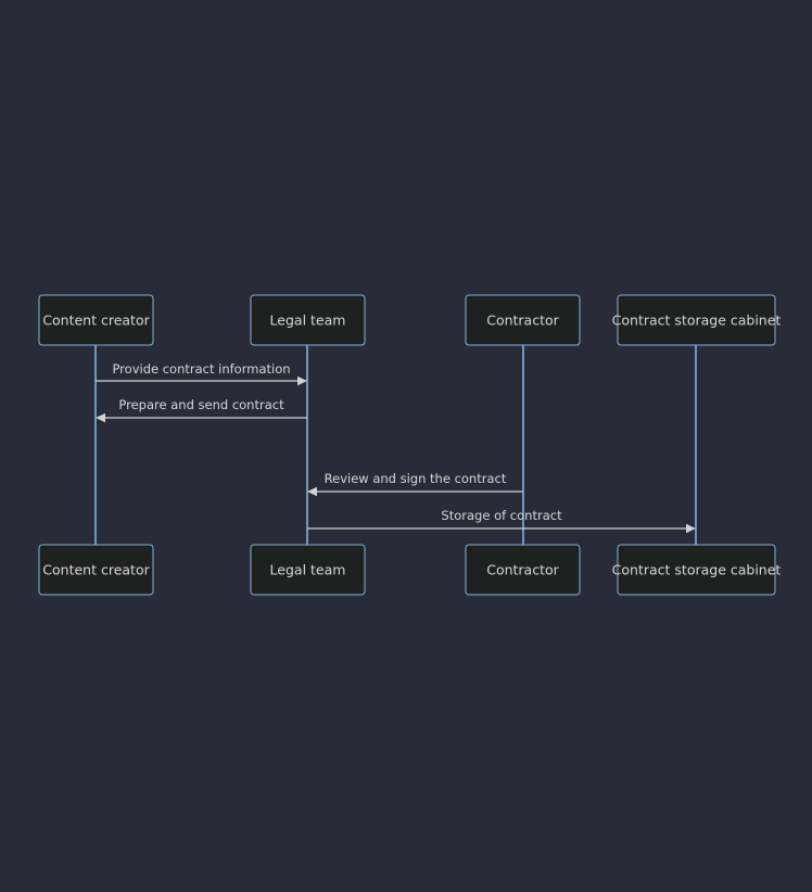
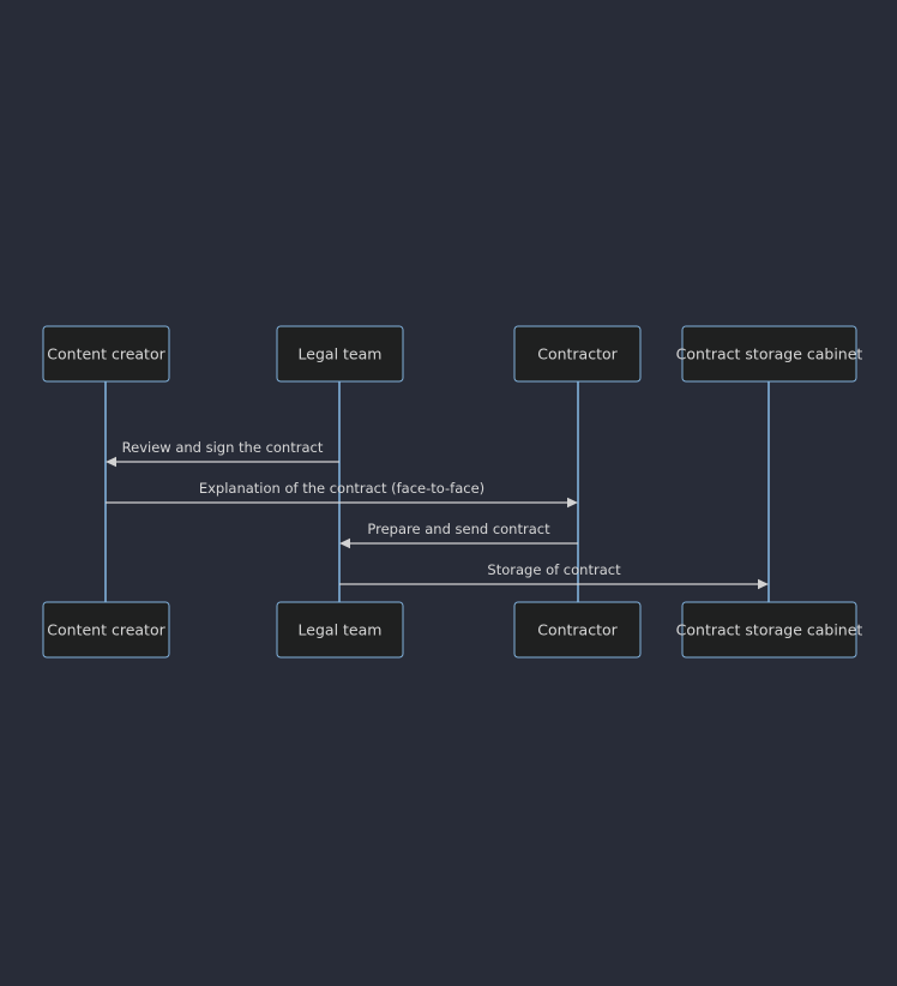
- Provide contract information
- Prepare and send contract
+ Review and sign the contract
+ Explanation of the contract (face-to-face)
- Review and sign the contract
+ Prepare and send contract
  Storage of contract
  Content creator
  Legal team
  Contractor
  Contract storage cabinet
  Content creator
  Legal team
  Contractor
  Contract storage cabinet
